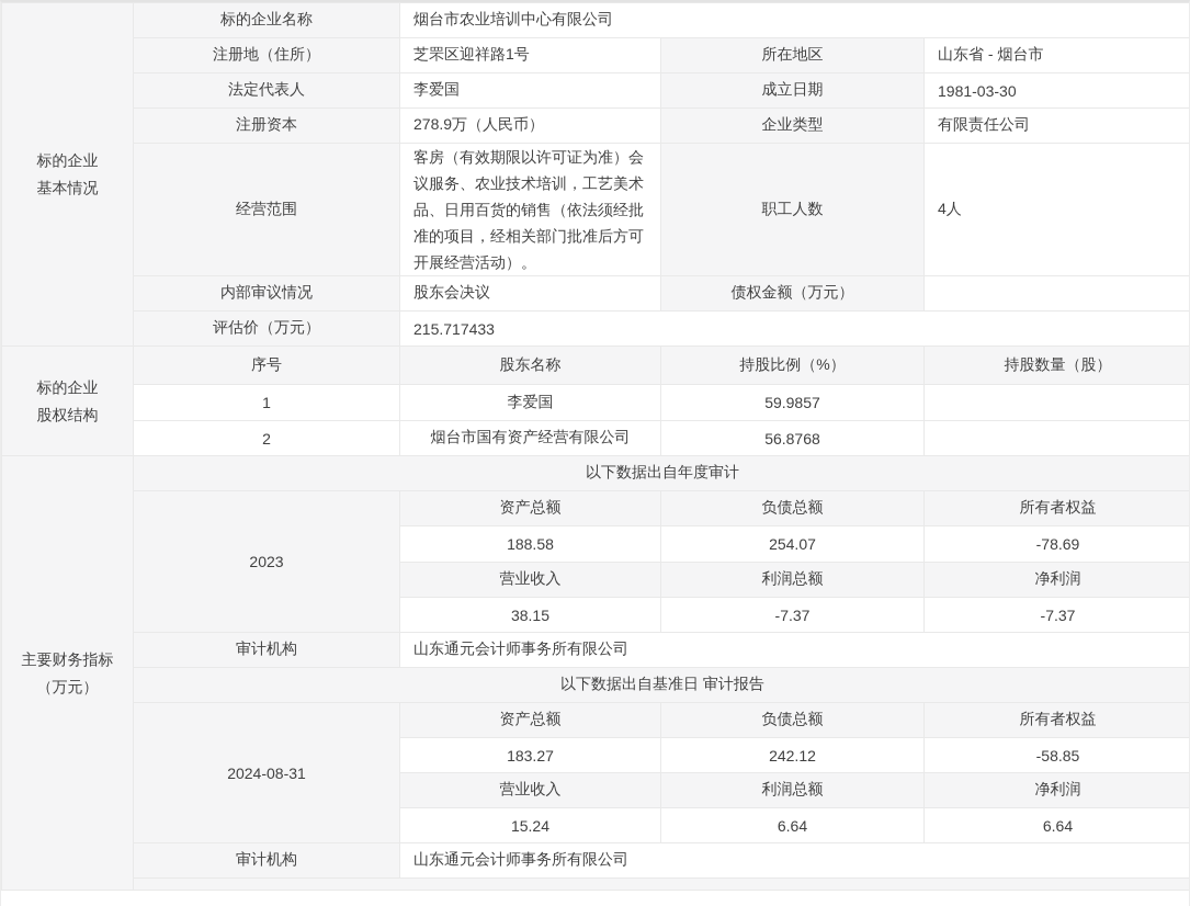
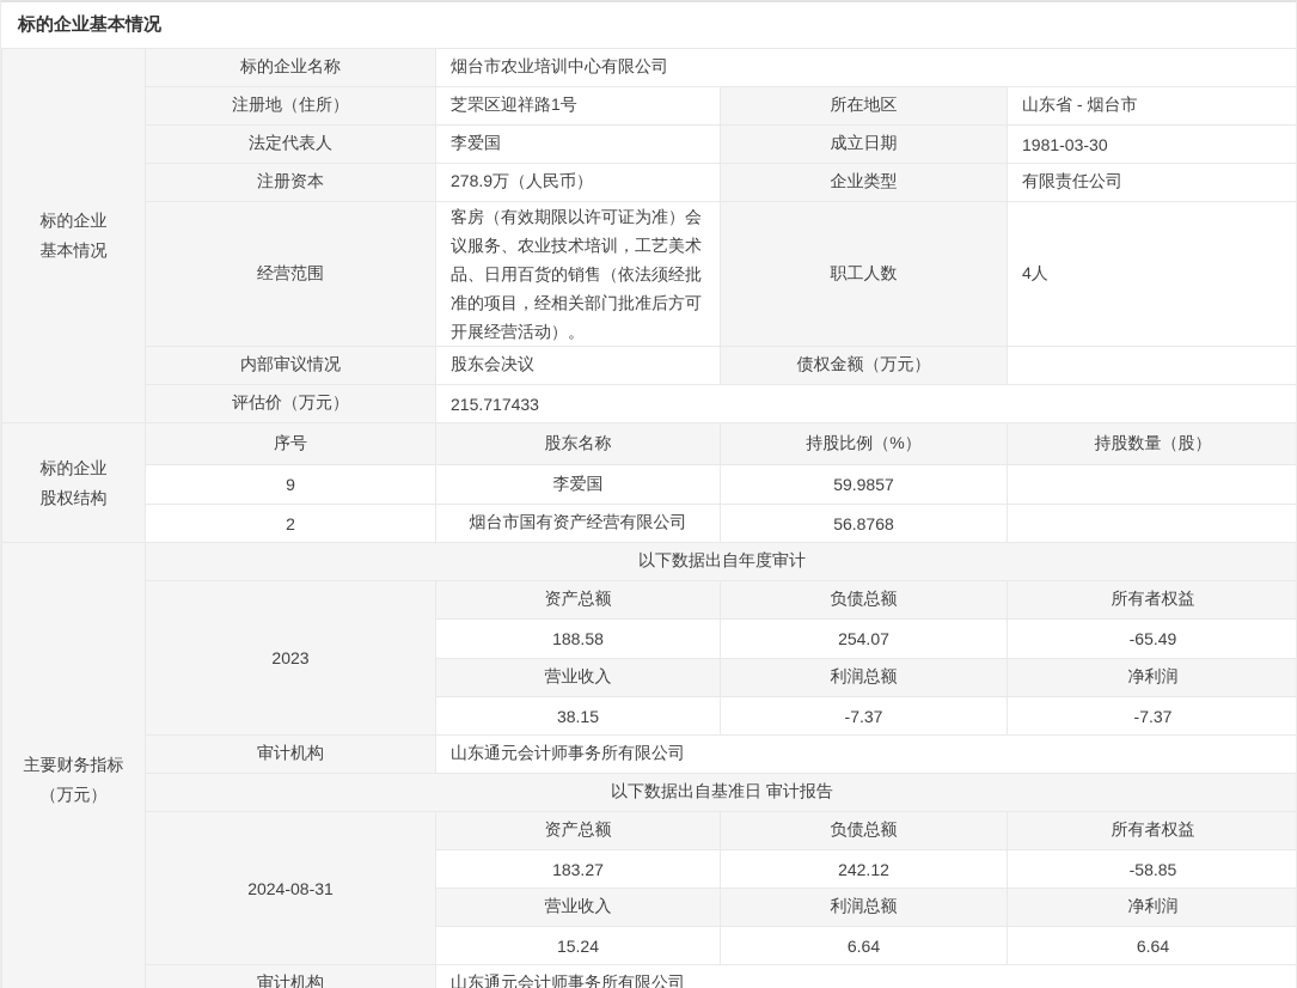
+ 标的企业基本情况
  标的企业 基本情况	标的企业名称	烟台市农业培训中心有限公司
  注册地（住所）	芝罘区迎祥路1号	所在地区	山东省 - 烟台市
  法定代表人	李爱国	成立日期	1981-03-30
  注册资本	278.9万（人民币）	企业类型	有限责任公司
  经营范围	客房（有效期限以许可证为准）会议服务、农业技术培训，工艺美术品、日用百货的销售（依法须经批准的项目，经相关部门批准后方可开展经营活动）。	职工人数	4人
  内部审议情况	股东会决议	债权金额（万元）
  评估价（万元）	215.717433
  标的企业 股权结构	序号	股东名称	持股比例（%）	持股数量（股）
- 1	李爱国	59.9857
+ 9	李爱国	59.9857
  2	烟台市国有资产经营有限公司	56.8768
  主要财务指标 （万元）	以下数据出自年度审计
  2023	资产总额	负债总额	所有者权益
- 188.58	254.07	-78.69
+ 188.58	254.07	-65.49
  营业收入	利润总额	净利润
  38.15	-7.37	-7.37
  审计机构	山东通元会计师事务所有限公司
  以下数据出自基准日 审计报告
  2024-08-31	资产总额	负债总额	所有者权益
  183.27	242.12	-58.85
  营业收入	利润总额	净利润
  15.24	6.64	6.64
  审计机构	山东通元会计师事务所有限公司
